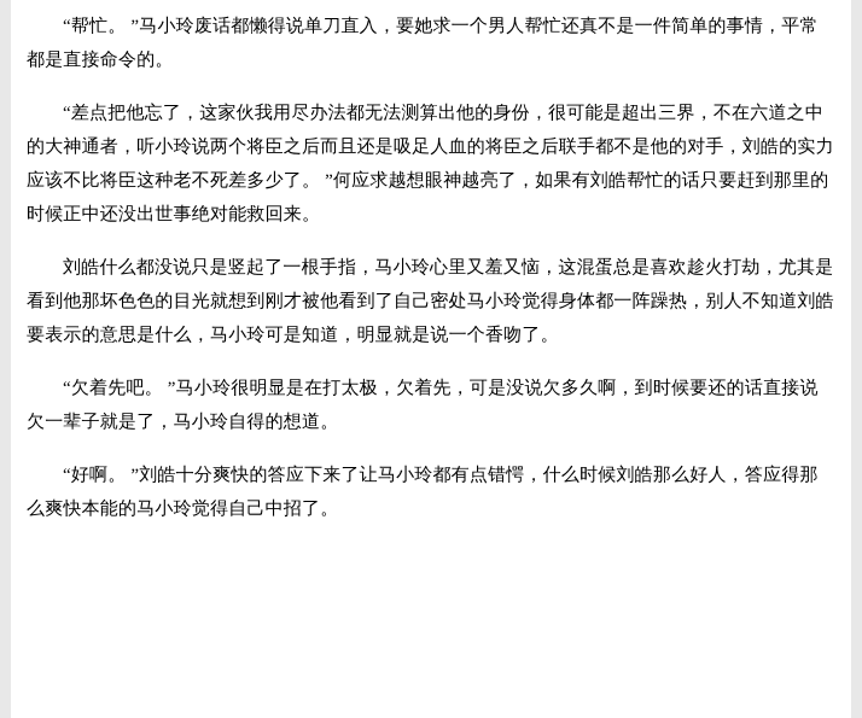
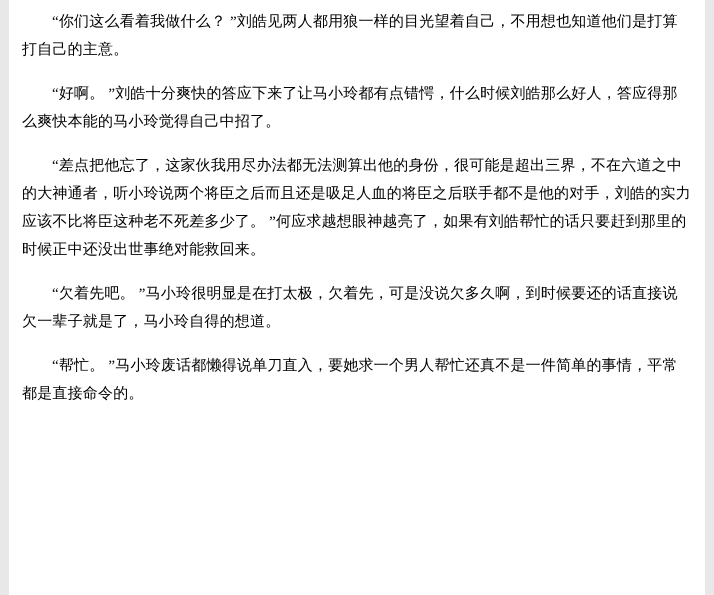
+ “你们这么看着我做什么？ ”刘皓见两人都用狼一样的目光望着自己，不用想也知道他们是打算打自己的主意。
- “帮忙。 ”马小玲废话都懒得说单刀直入，要她求一个男人帮忙还真不是一件简单的事情，平常都是直接命令的。
+ “好啊。 ”刘皓十分爽快的答应下来了让马小玲都有点错愕，什么时候刘皓那么好人，答应得那么爽快本能的马小玲觉得自己中招了。
  “差点把他忘了，这家伙我用尽办法都无法测算出他的身份，很可能是超出三界，不在六道之中的大神通者，听小玲说两个将臣之后而且还是吸足人血的将臣之后联手都不是他的对手，刘皓的实力应该不比将臣这种老不死差多少了。 ”何应求越想眼神越亮了，如果有刘皓帮忙的话只要赶到那里的时候正中还没出世事绝对能救回来。
- 刘皓什么都没说只是竖起了一根手指，马小玲心里又羞又恼，这混蛋总是喜欢趁火打劫，尤其是看到他那坏色色的目光就想到刚才被他看到了自己密处马小玲觉得身体都一阵躁热，别人不知道刘皓要表示的意思是什么，马小玲可是知道，明显就是说一个香吻了。
  “欠着先吧。 ”马小玲很明显是在打太极，欠着先，可是没说欠多久啊，到时候要还的话直接说欠一辈子就是了，马小玲自得的想道。
- “好啊。 ”刘皓十分爽快的答应下来了让马小玲都有点错愕，什么时候刘皓那么好人，答应得那么爽快本能的马小玲觉得自己中招了。
+ “帮忙。 ”马小玲废话都懒得说单刀直入，要她求一个男人帮忙还真不是一件简单的事情，平常都是直接命令的。
